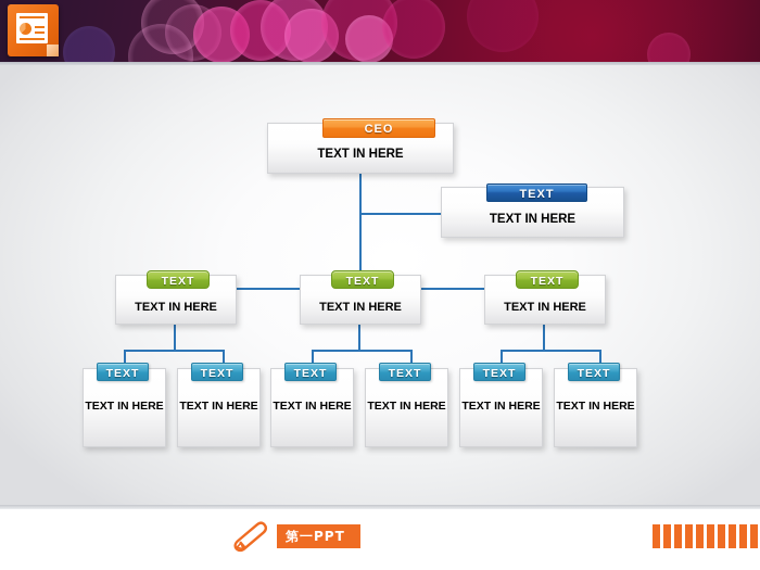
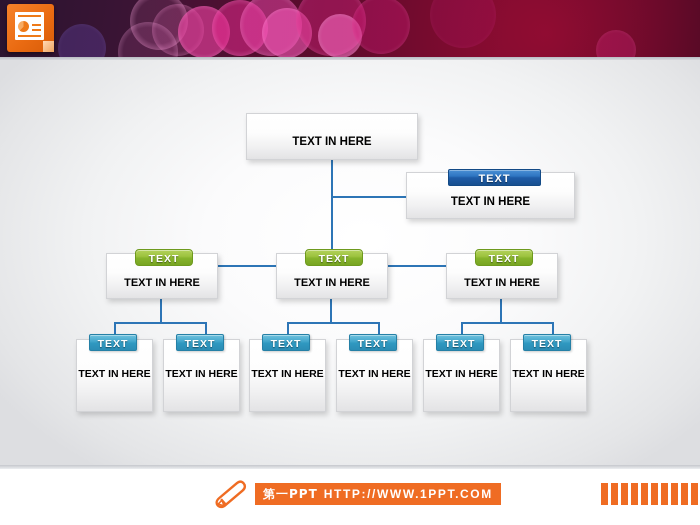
- CEO
  TEXT IN HERE
  TEXT
  TEXT IN HERE
  TEXT
  TEXT IN HERE
  TEXT
  TEXT IN HERE
  TEXT
  TEXT IN HERE
  TEXT
  TEXT IN HERE
  TEXT
  TEXT IN HERE
  TEXT
  TEXT IN HERE
  TEXT
  TEXT IN HERE
  TEXT
  TEXT IN HERE
  TEXT
  TEXT IN HERE
  第一PPT
+ HTTP://WWW.1PPT.COM
